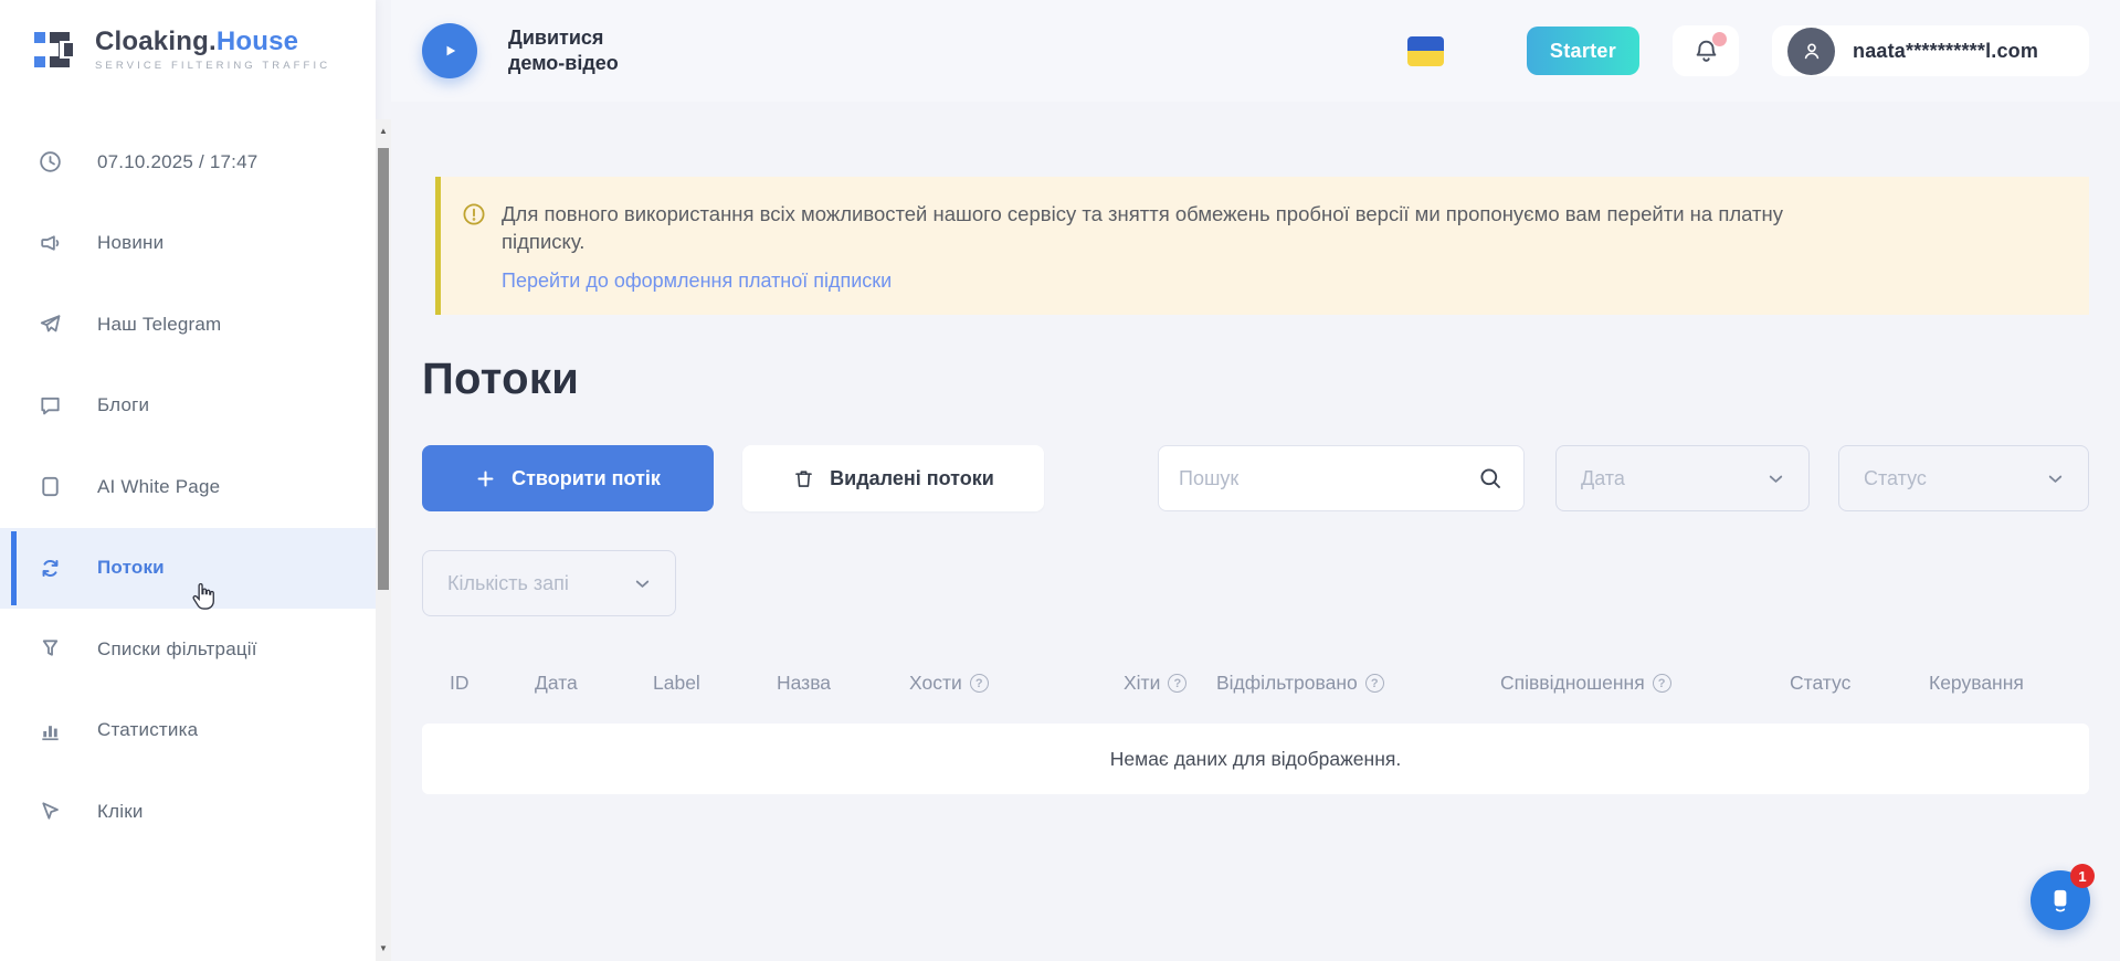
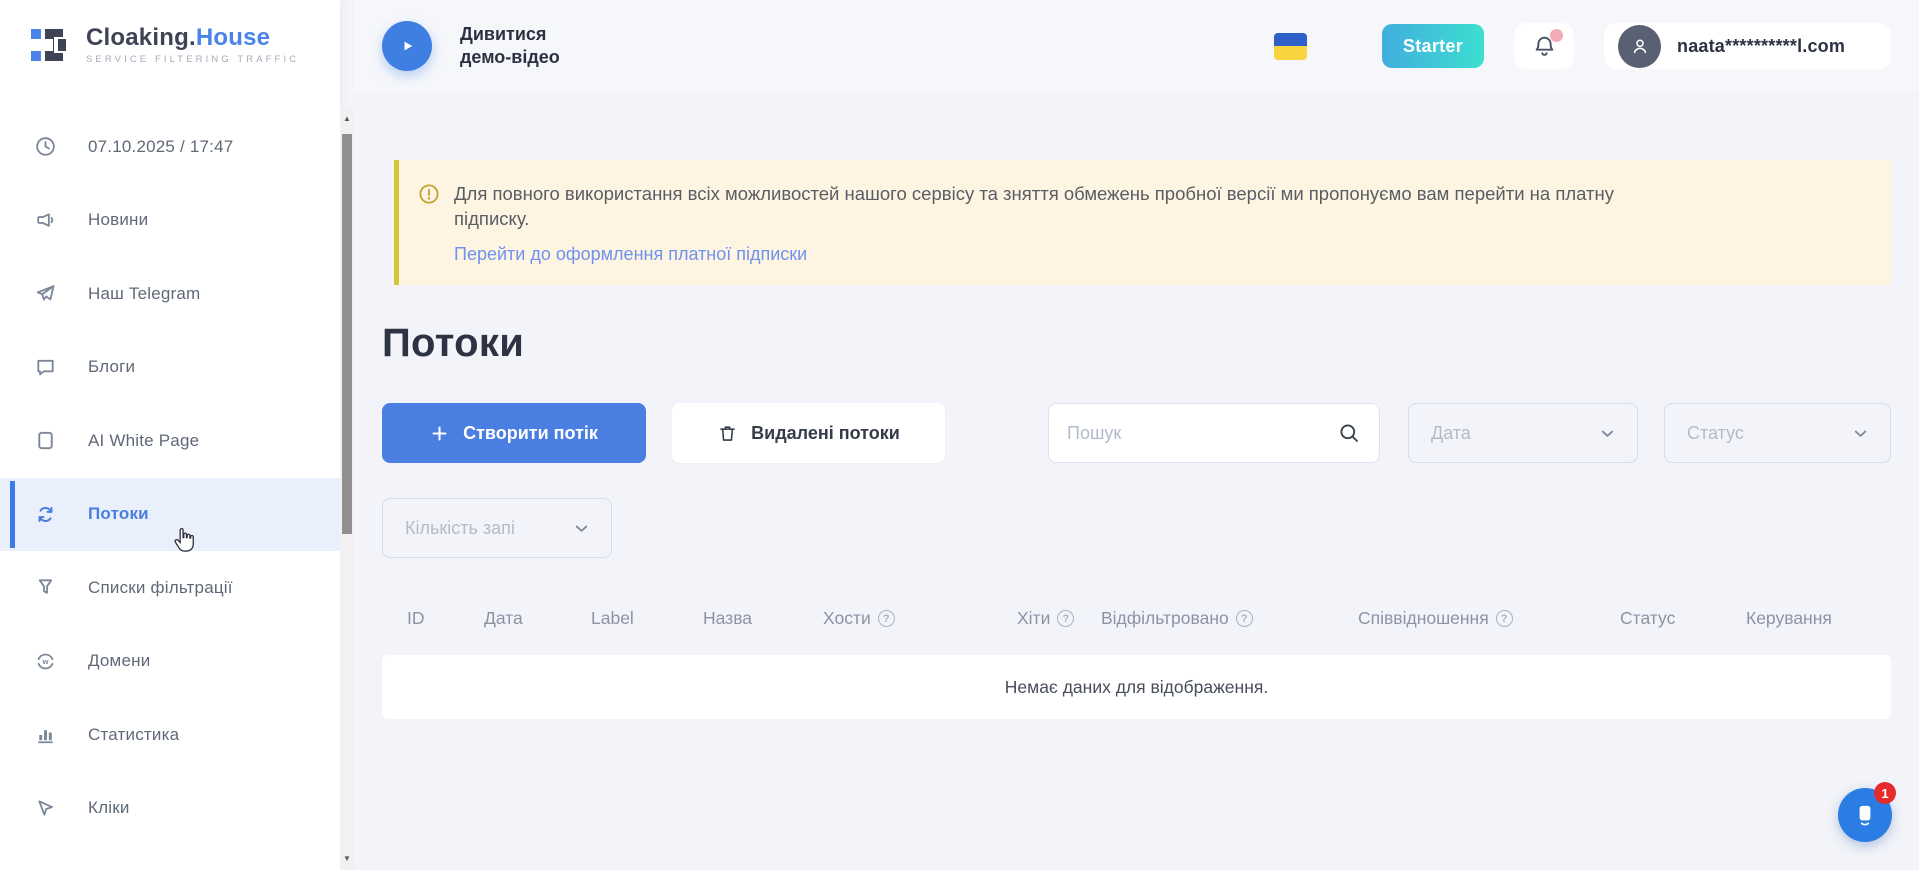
  Cloaking.House
  SERVICE FILTERING TRAFFIC
  07.10.2025 / 17:47
  Новини
  Наш Telegram
  Блоги
  AI White Page
  Потоки
  Списки фільтрації
+ w
+ Домени
  Статистика
  Кліки
  ▲
  ▼
  Дивитися
  демо-відео
  Starter
  naata**********l.com
  Для повного використання всіх можливостей нашого сервісу та зняття обмежень пробної версії ми пропонуємо вам перейти на платну підписку.
  Перейти до оформлення платної підписки
  Потоки
  Створити потік
  Видалені потоки
  Пошук
  Дата
  Статус
  Кількість запі
  ID
  Дата
  Label
  Назва
  Хости
  ?
  Хіти
  ?
  Відфільтровано
  ?
  Співвідношення
  ?
  Статус
  Керування
  Немає даних для відображення.
  1
